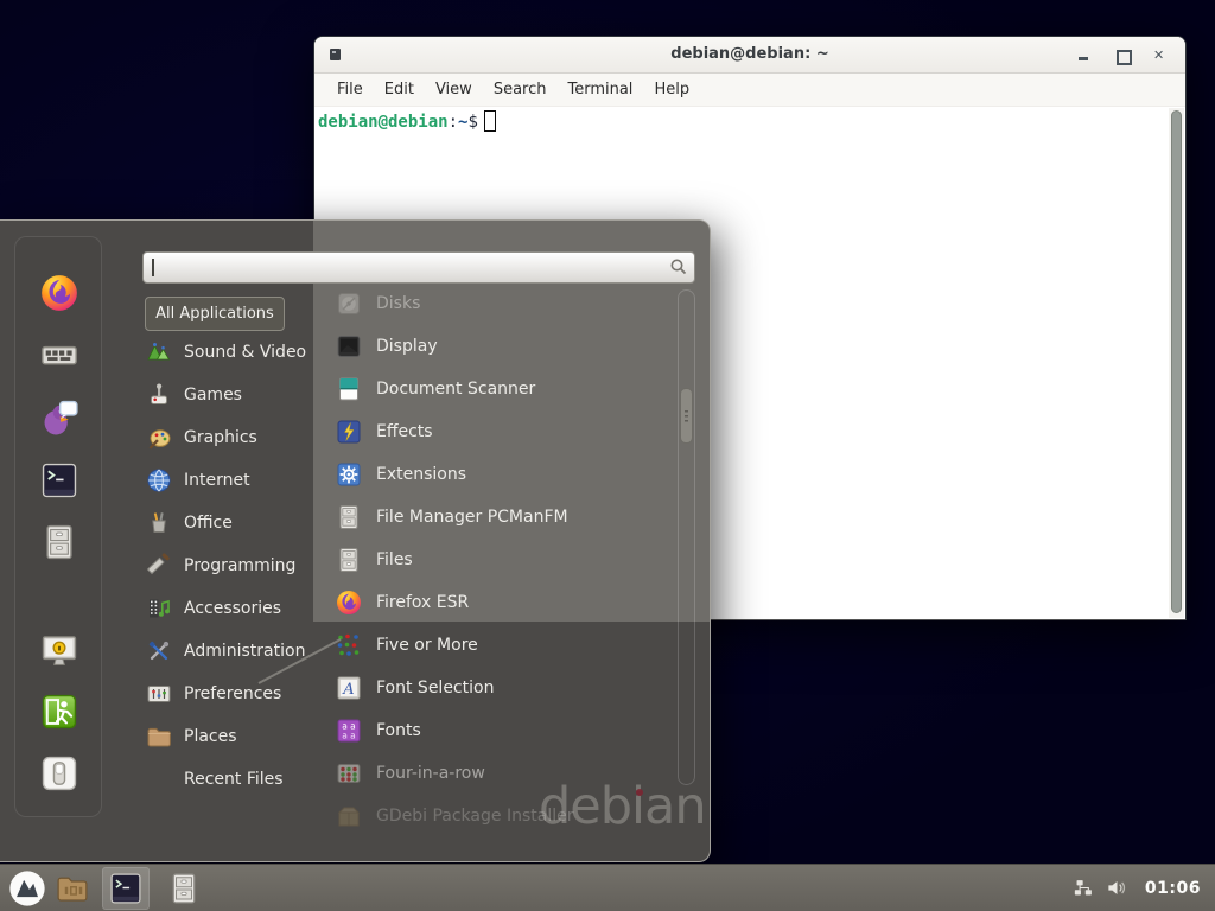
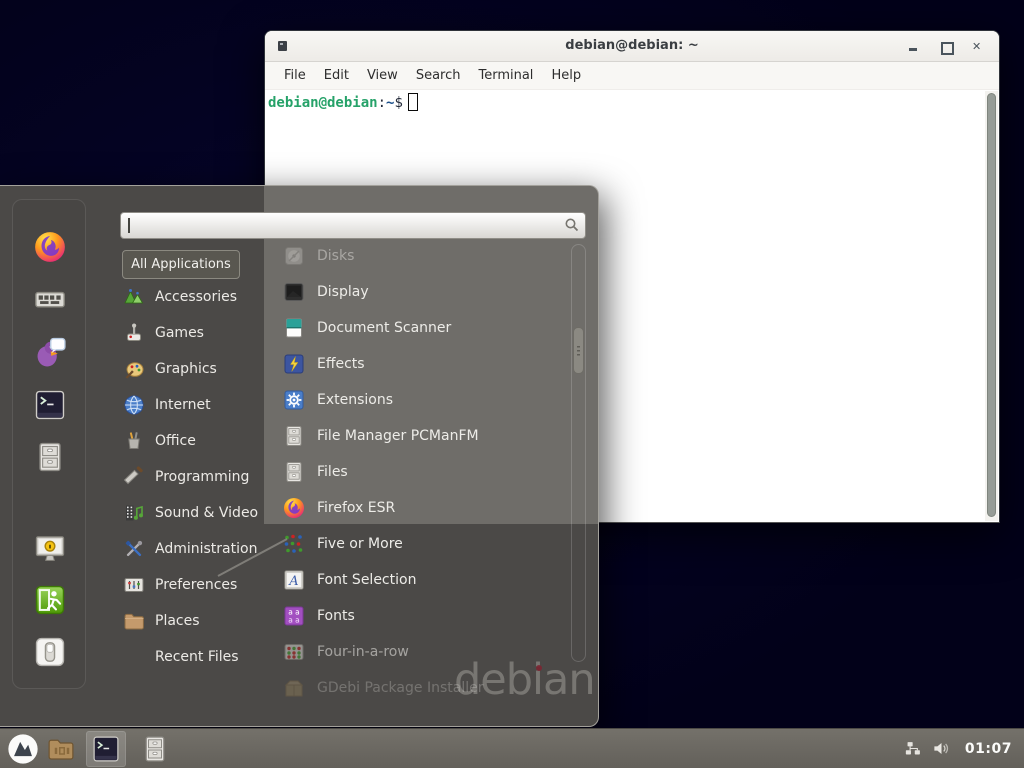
  debian@debian: ~
  File
  Edit
  View
  Search
  Terminal
  Help
  debian@debian:~$
  debian
  All Applications
- Sound & Video
+ Accessories
  Games
  Graphics
  Internet
  Office
  Programming
- Accessories
+ Sound & Video
  Administration
  Preferences
  Places
  Recent Files
  Disks
  Display
  Document Scanner
  Effects
  Extensions
  File Manager PCManFM
  Files
  Firefox ESR
  Five or More
  A
  Font Selection
  a a
  a a
  Fonts
  Four-in-a-row
  GDebi Package Installer
- 01:06
+ 01:07
